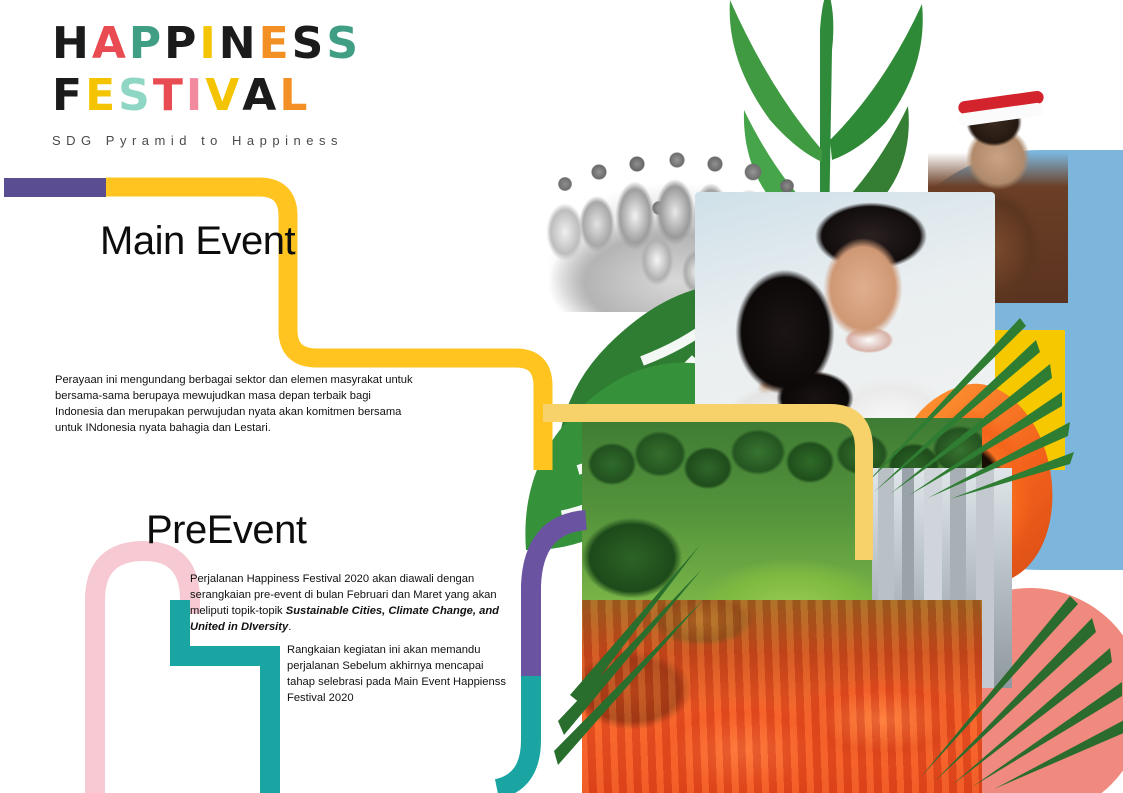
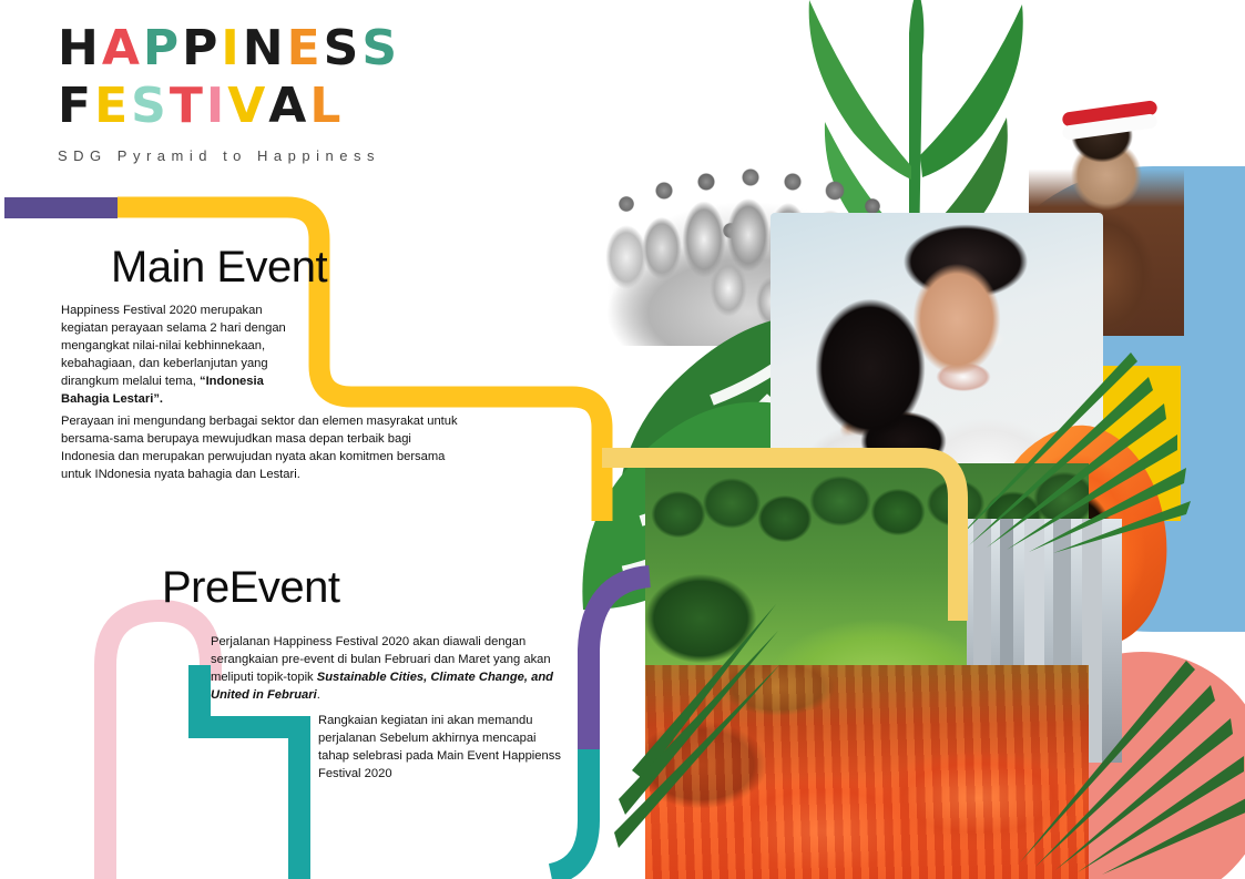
  HAPPINESS
  FESTIVAL
  SDG Pyramid to Happiness
  Main Event
  PreEvent
+ Happiness Festival 2020 merupakan kegiatan perayaan selama 2 hari dengan mengangkat nilai-nilai kebhinnekaan, kebahagiaan, dan keberlanjutan yang dirangkum melalui tema, “Indonesia Bahagia Lestari”.
  Perayaan ini mengundang berbagai sektor dan elemen masyrakat untuk bersama-sama berupaya mewujudkan masa depan terbaik bagi Indonesia dan merupakan perwujudan nyata akan komitmen bersama untuk INdonesia nyata bahagia dan Lestari.
- Perjalanan Happiness Festival 2020 akan diawali dengan serangkaian pre-event di bulan Februari dan Maret yang akan meliputi topik-topik Sustainable Cities, Climate Change, and United in DIversity.
+ Perjalanan Happiness Festival 2020 akan diawali dengan serangkaian pre-event di bulan Februari dan Maret yang akan meliputi topik-topik Sustainable Cities, Climate Change, and United in Februari.
  Rangkaian kegiatan ini akan memandu perjalanan Sebelum akhirnya mencapai tahap selebrasi pada Main Event Happienss Festival 2020
